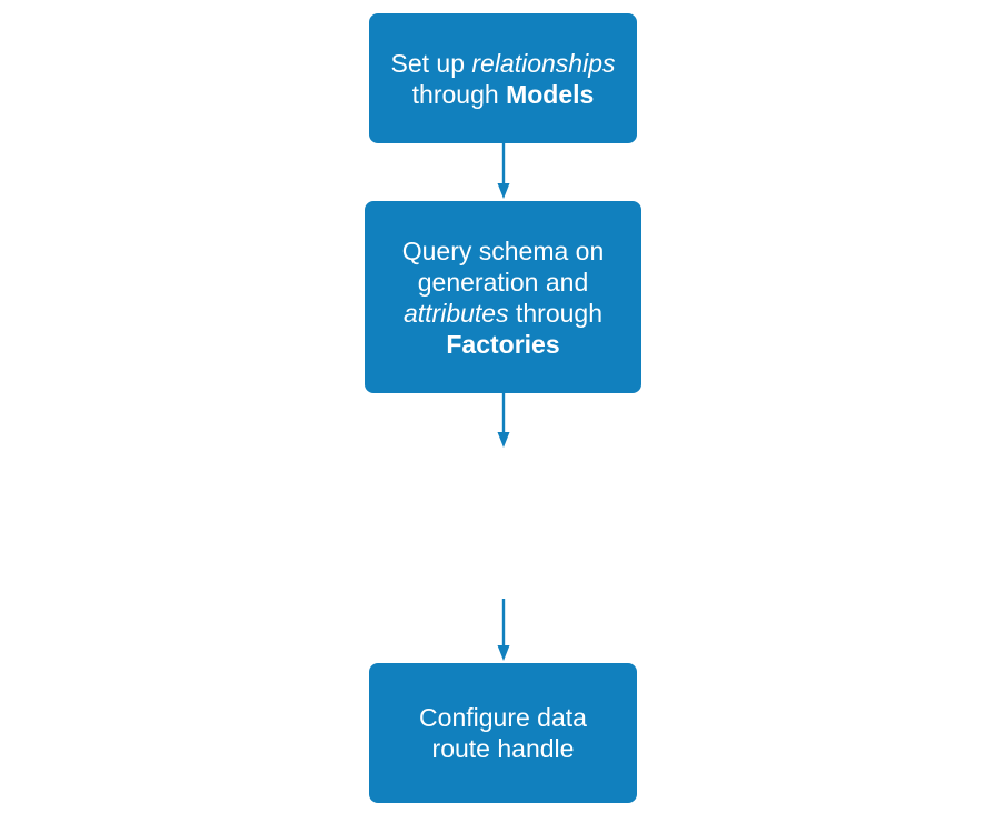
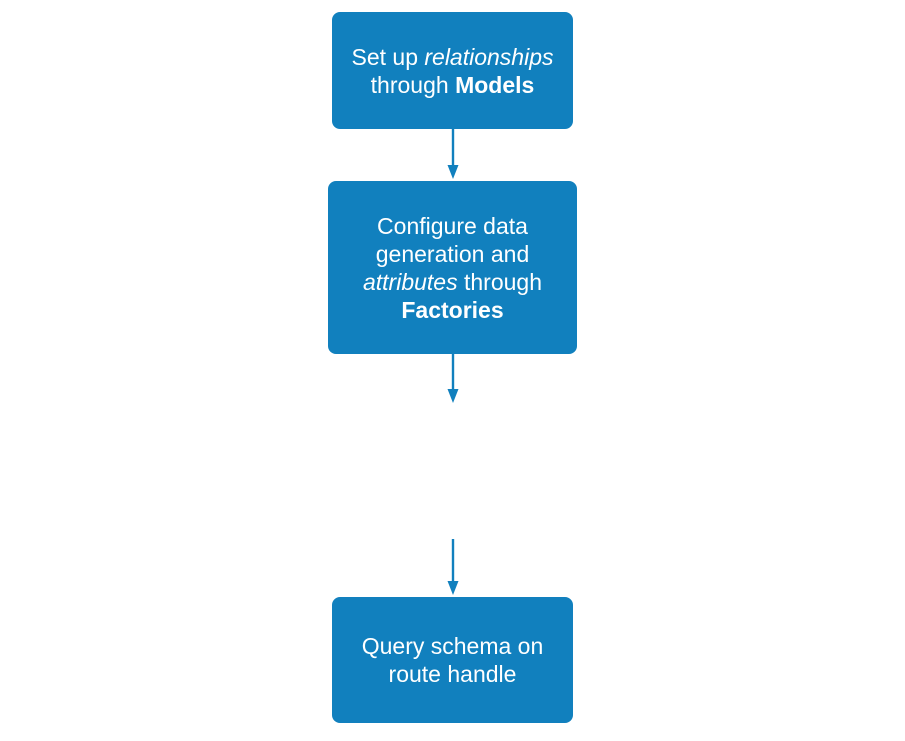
  Set up relationships
  through Models
- Query schema on
+ Configure data
  generation and
  attributes through
  Factories
- Configure data
+ Query schema on
  route handle
